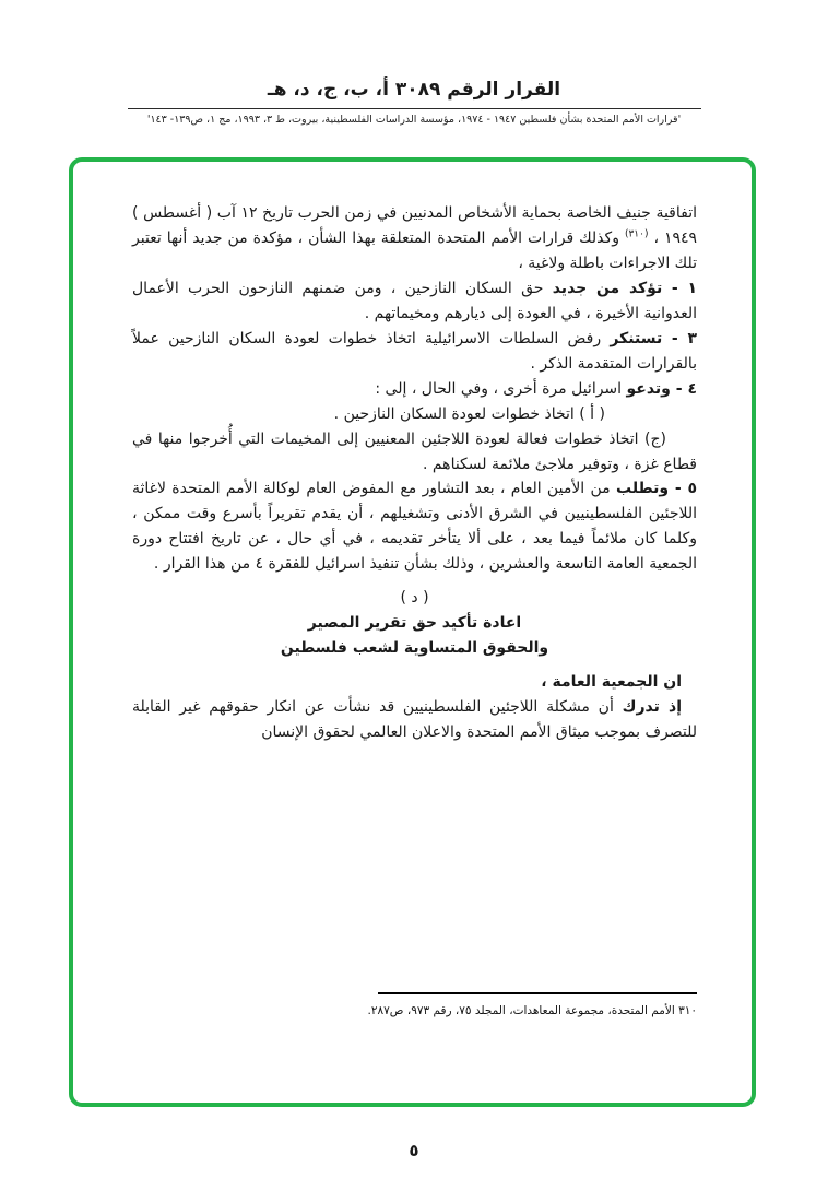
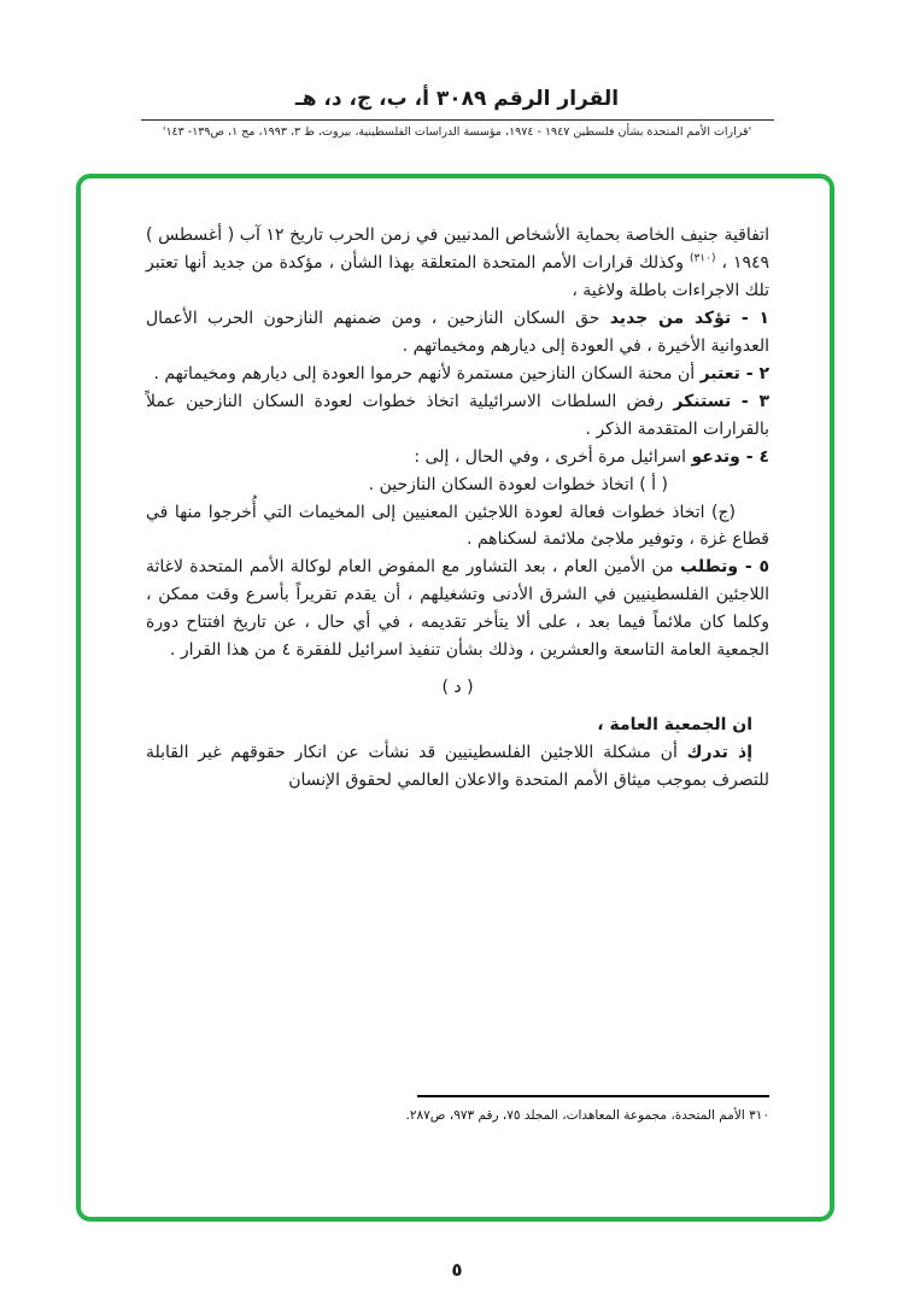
  القرار الرقم ٣٠٨٩ أ، ب، ج، د، هـ
  'قرارات الأمم المتحدة بشأن فلسطين ١٩٤٧ - ١٩٧٤، مؤسسة الدراسات الفلسطينية، بيروت، ط ٣، ١٩٩٣، مج ١، ص١٣٩- ١٤٣'
  اتفاقية جنيف الخاصة بحماية الأشخاص المدنيين في زمن الحرب تاريخ ١٢ آب ( أغسطس ) ١٩٤٩ ، (٣١٠) وكذلك قرارات الأمم المتحدة المتعلقة بهذا الشأن ، مؤكدة من جديد أنها تعتبر تلك الاجراءات باطلة ولاغية ،
  ١ - تؤكد من جديد حق السكان النازحين ، ومن ضمنهم النازحون الحرب الأعمال العدوانية الأخيرة ، في العودة إلى ديارهم ومخيماتهم .
+ ٢ - تعتبر أن محنة السكان النازحين مستمرة لأنهم حرموا العودة إلى ديارهم ومخيماتهم .
  ٣ - تستنكر رفض السلطات الاسرائيلية اتخاذ خطوات لعودة السكان النازحين عملاً بالقرارات المتقدمة الذكر .
  ٤ - وتدعو اسرائيل مرة أخرى ، وفي الحال ، إلى :
  ( أ ) اتخاذ خطوات لعودة السكان النازحين .
  (ج) اتخاذ خطوات فعالة لعودة اللاجئين المعنيين إلى المخيمات التي أُخرجوا منها في قطاع غزة ، وتوفير ملاجئ ملائمة لسكناهم .
  ٥ - وتطلب من الأمين العام ، بعد التشاور مع المفوض العام لوكالة الأمم المتحدة لاغاثة اللاجئين الفلسطينيين في الشرق الأدنى وتشغيلهم ، أن يقدم تقريراً بأسرع وقت ممكن ، وكلما كان ملائماً فيما بعد ، على ألا يتأخر تقديمه ، في أي حال ، عن تاريخ افتتاح دورة الجمعية العامة التاسعة والعشرين ، وذلك بشأن تنفيذ اسرائيل للفقرة ٤ من هذا القرار .
  ( د )
- اعادة تأكيد حق تقرير المصير
- والحقوق المتساوية لشعب فلسطين
  ان الجمعية العامة ،
  إذ تدرك أن مشكلة اللاجئين الفلسطينيين قد نشأت عن انكار حقوقهم غير القابلة للتصرف بموجب ميثاق الأمم المتحدة والاعلان العالمي لحقوق الإنسان
  ٣١٠ الأمم المتحدة، مجموعة المعاهدات، المجلد ٧٥، رقم ٩٧٣، ص٢٨٧.
  ٥
